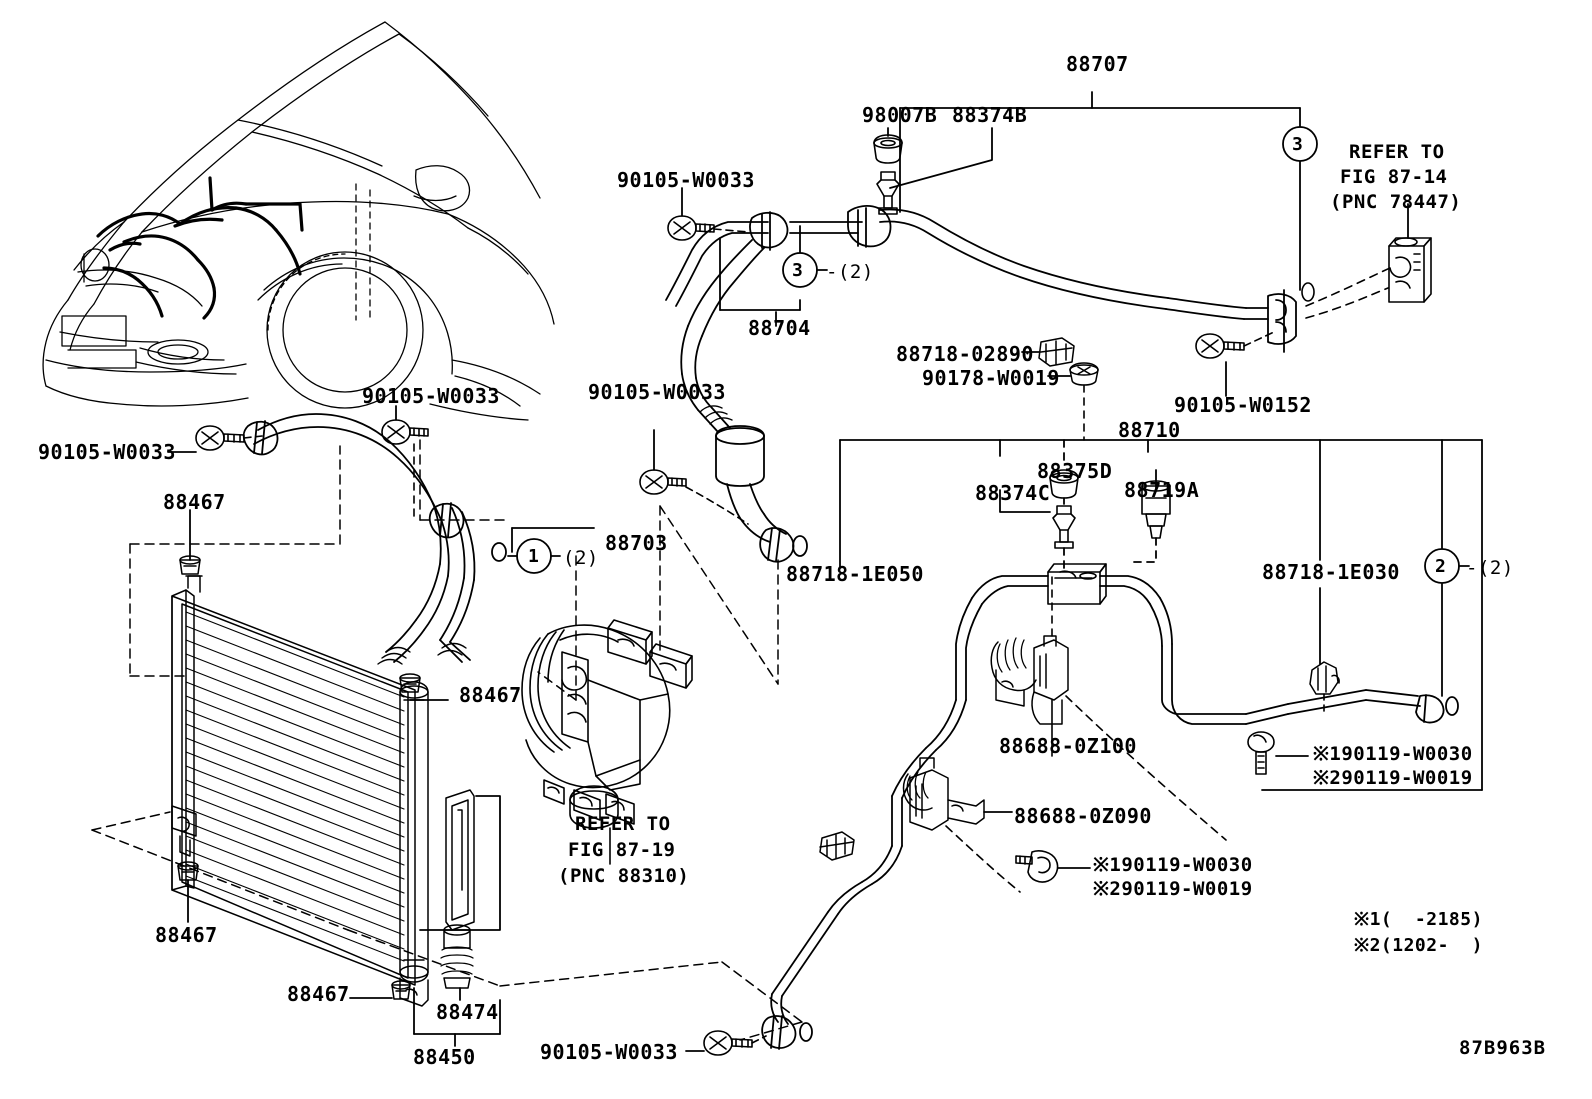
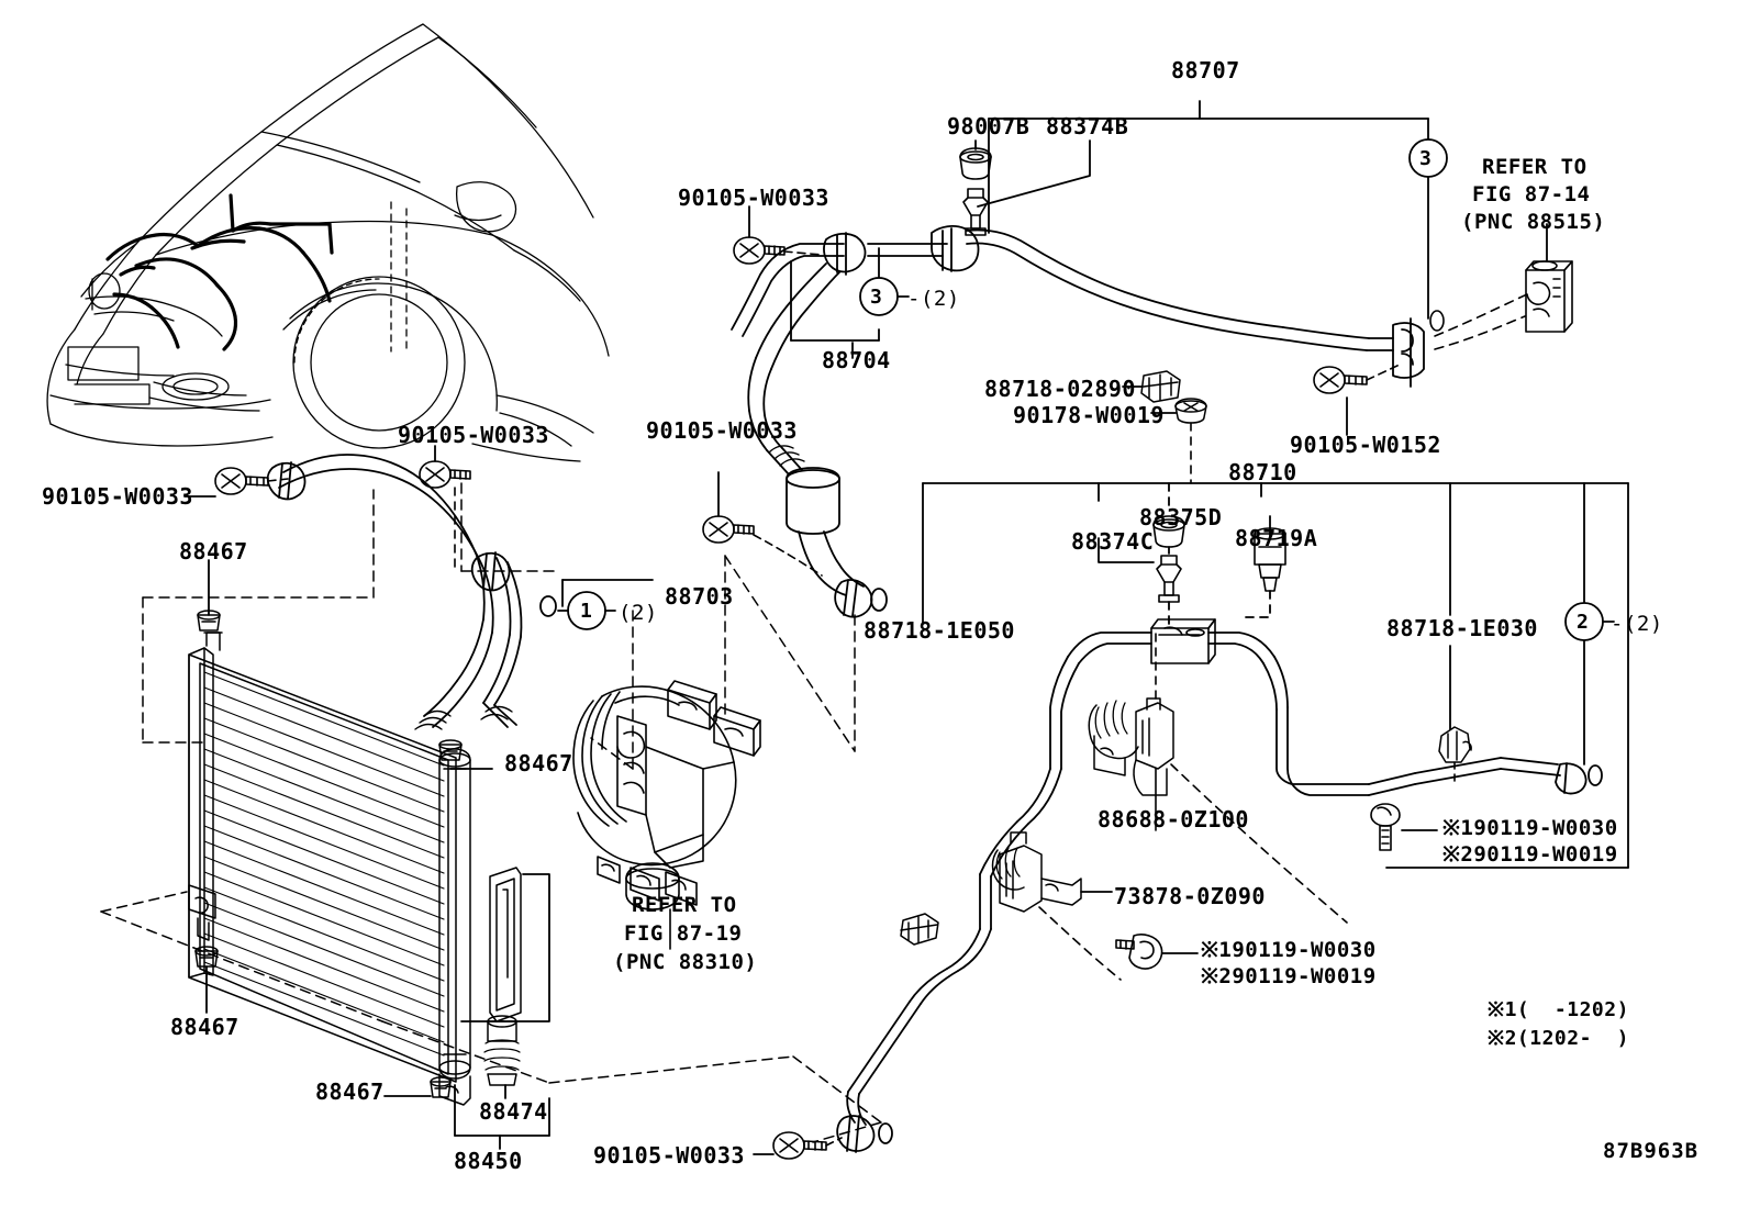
  90105-W0033
  98007B
  88374B
  88707
  3
  REFER TO
  FIG 87-14
- (PNC 78447)
+ (PNC 88515)
  3
  -(2)
  88704
  88718-02890
  90178-W0019
  90105-W0152
  90105-W0033
  90105-W0033
  90105-W0033
  88467
  88467
  88467
  88467
  88703
  1
  (2)
  88718-1E050
  REFER TO
  FIG 87-19
  (PNC 88310)
  88474
  88450
  90105-W0033
  88710
  88374C
  88375D
  88719A
  88718-1E030
  2
  -(2)
  88688-0Z100
- 88688-0Z090
+ 73878-0Z090
  ※190119-W0030
  ※290119-W0019
  ※190119-W0030
  ※290119-W0019
- ※1( -2185)
+ ※1( -1202)
  ※2(1202- )
  87B963B
